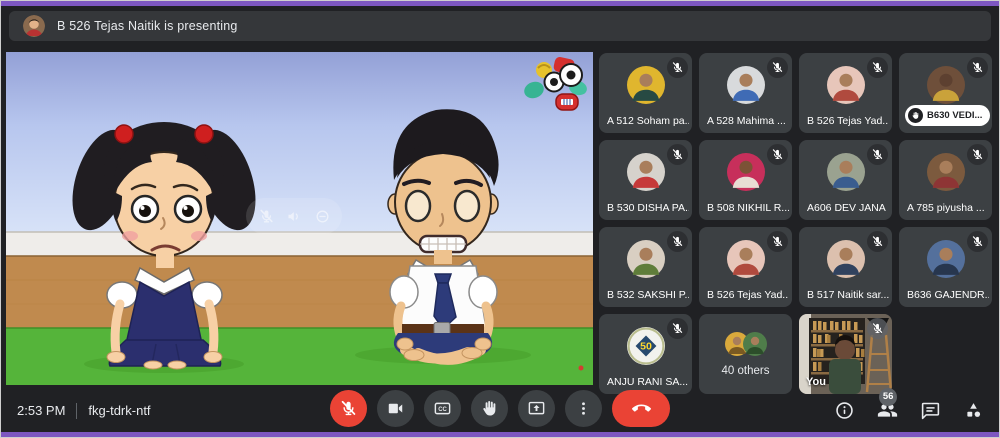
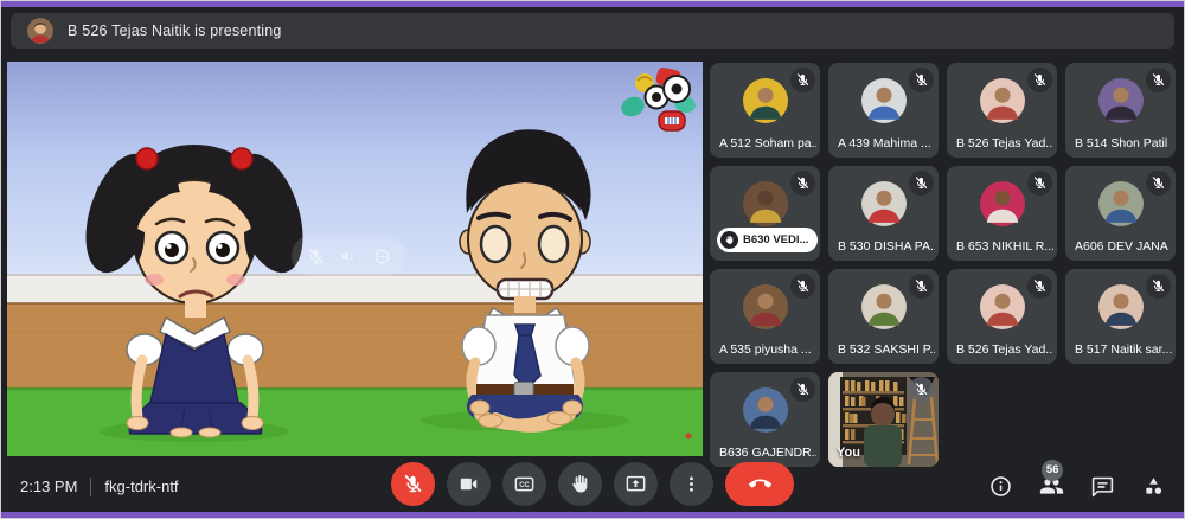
  B 526 Tejas Naitik is presenting
  A 512 Soham pa.
- A 528 Mahima ...
+ A 439 Mahima ...
  B 526 Tejas Yad..
+ B 514 Shon Patil
  B630 VEDI...
  B 530 DISHA PA.
- B 508 NIKHIL R...
+ B 653 NIKHIL R...
  A606 DEV JANA
- A 785 piyusha ...
+ A 535 piyusha ...
  B 532 SAKSHI P..
  B 526 Tejas Yad..
  B 517 Naitik sar...
  B636 GAJENDR..
- 50
- ANJU RANI SA...
- 40 others
  You
- 2:53 PM
+ 2:13 PM
  fkg-tdrk-ntf
  56
